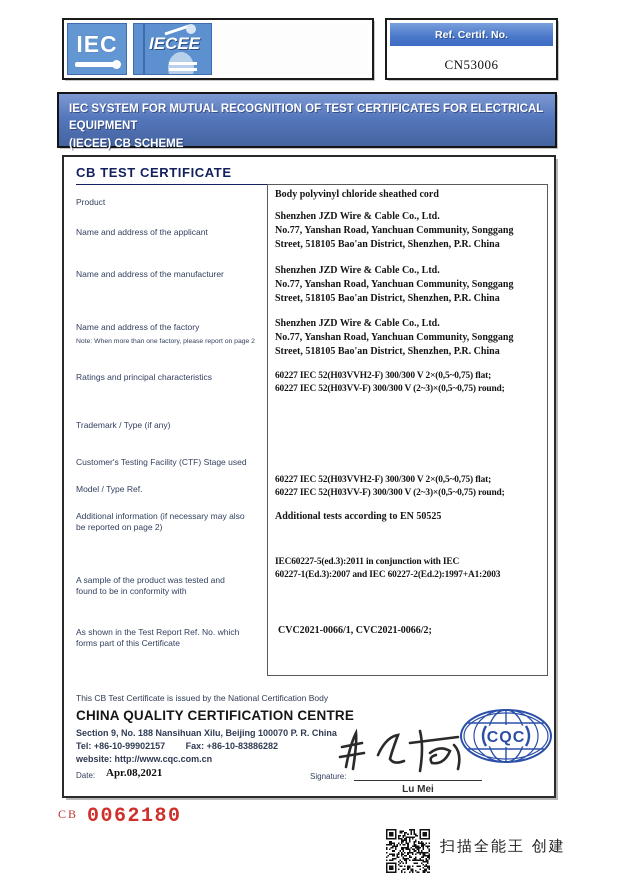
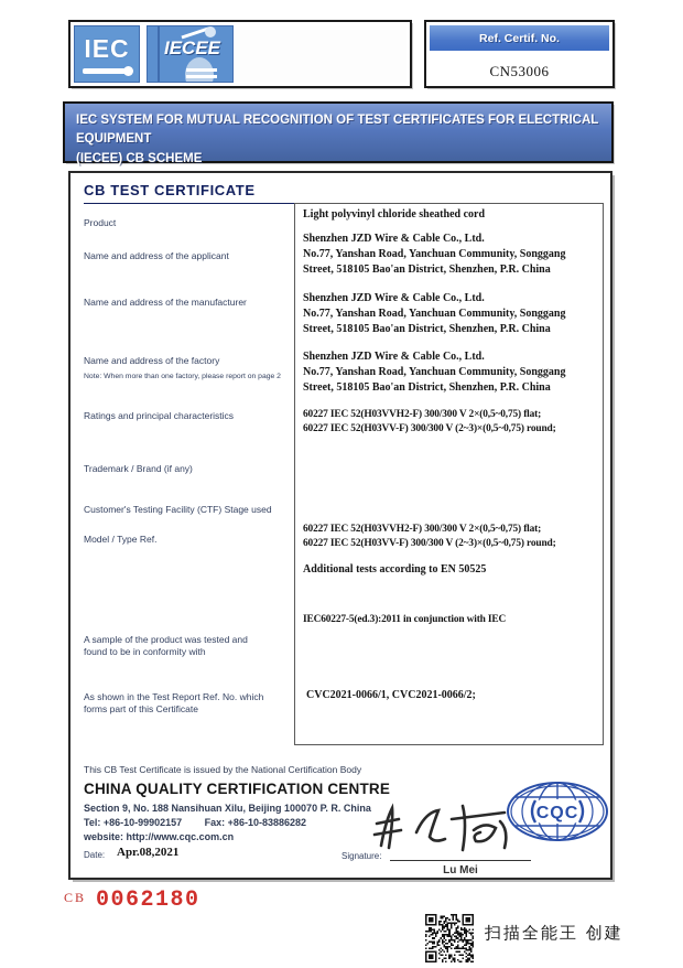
  IEC
  IECEE
  Ref. Certif. No.
  CN53006
  IEC SYSTEM FOR MUTUAL RECOGNITION OF TEST CERTIFICATES FOR ELECTRICAL EQUIPMENT
  (IECEE) CB SCHEME
  CB TEST CERTIFICATE
  Product
  Name and address of the applicant
  Name and address of the manufacturer
  Name and address of the factory
  Ratings and principal characteristics
- Trademark / Type (if any)
+ Trademark / Brand (if any)
  Customer's Testing Facility (CTF) Stage used
  Model / Type Ref.
- Additional information (if necessary may also be reported on page 2)
  A sample of the product was tested and found to be in conformity with
  As shown in the Test Report Ref. No. which forms part of this Certificate
- Body polyvinyl chloride sheathed cord
+ Light polyvinyl chloride sheathed cord
  Shenzhen JZD Wire & Cable Co., Ltd.
  No.77, Yanshan Road, Yanchuan Community, Songgang
  Street, 518105 Bao'an District, Shenzhen, P.R. China
  Shenzhen JZD Wire & Cable Co., Ltd.
  No.77, Yanshan Road, Yanchuan Community, Songgang
  Street, 518105 Bao'an District, Shenzhen, P.R. China
  Shenzhen JZD Wire & Cable Co., Ltd.
  No.77, Yanshan Road, Yanchuan Community, Songgang
  Street, 518105 Bao'an District, Shenzhen, P.R. China
  60227 IEC 52(H03VVH2-F) 300/300 V 2×(0,5~0,75) flat;
  60227 IEC 52(H03VV-F) 300/300 V (2~3)×(0,5~0,75) round;
  60227 IEC 52(H03VVH2-F) 300/300 V 2×(0,5~0,75) flat;
  60227 IEC 52(H03VV-F) 300/300 V (2~3)×(0,5~0,75) round;
  Additional tests according to EN 50525
  IEC60227-5(ed.3):2011 in conjunction with IEC
- 60227-1(Ed.3):2007 and IEC 60227-2(Ed.2):1997+A1:2003
  CVC2021-0066/1, CVC2021-0066/2;
  This CB Test Certificate is issued by the National Certification Body
  CHINA QUALITY CERTIFICATION CENTRE
  Section 9, No. 188 Nansihuan Xilu, Beijing 100070 P. R. China
  Tel: +86-10-99902157 Fax: +86-10-83886282
  website: http://www.cqc.com.cn
  Date:
  Apr.08,2021
  Signature:
  Lu Mei
  CQC
  CB 0062180
  扫描全能王 创建
